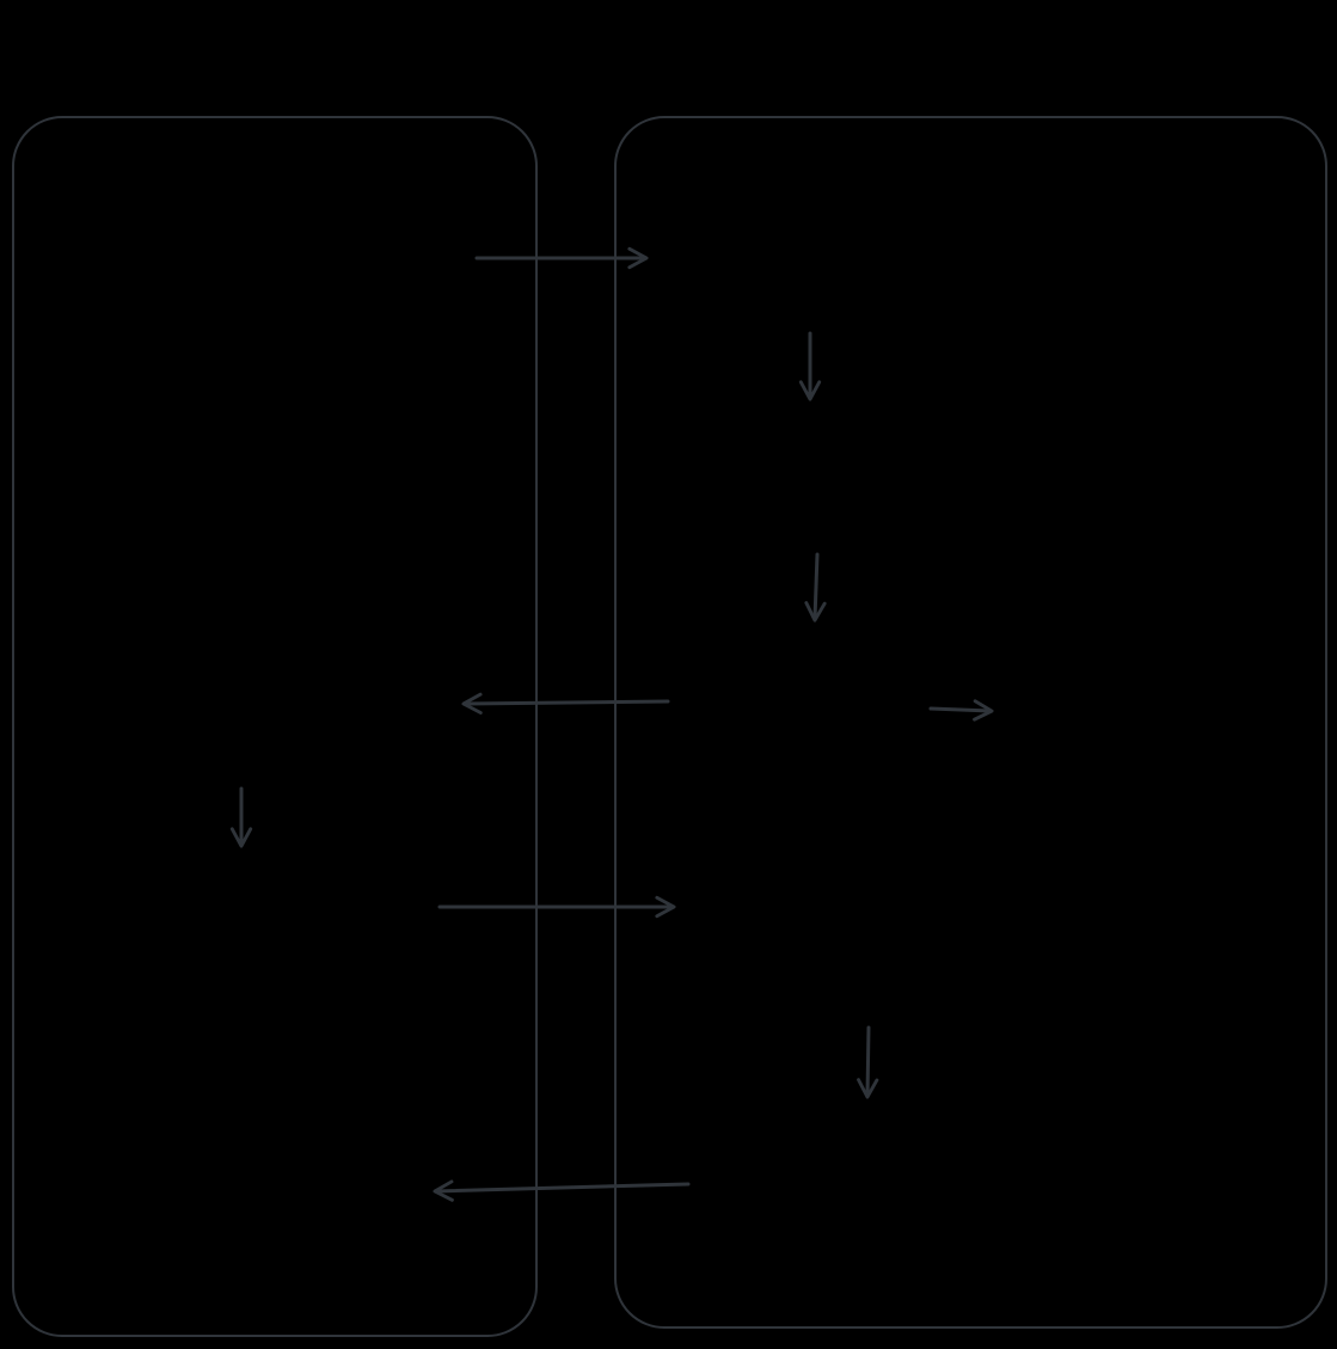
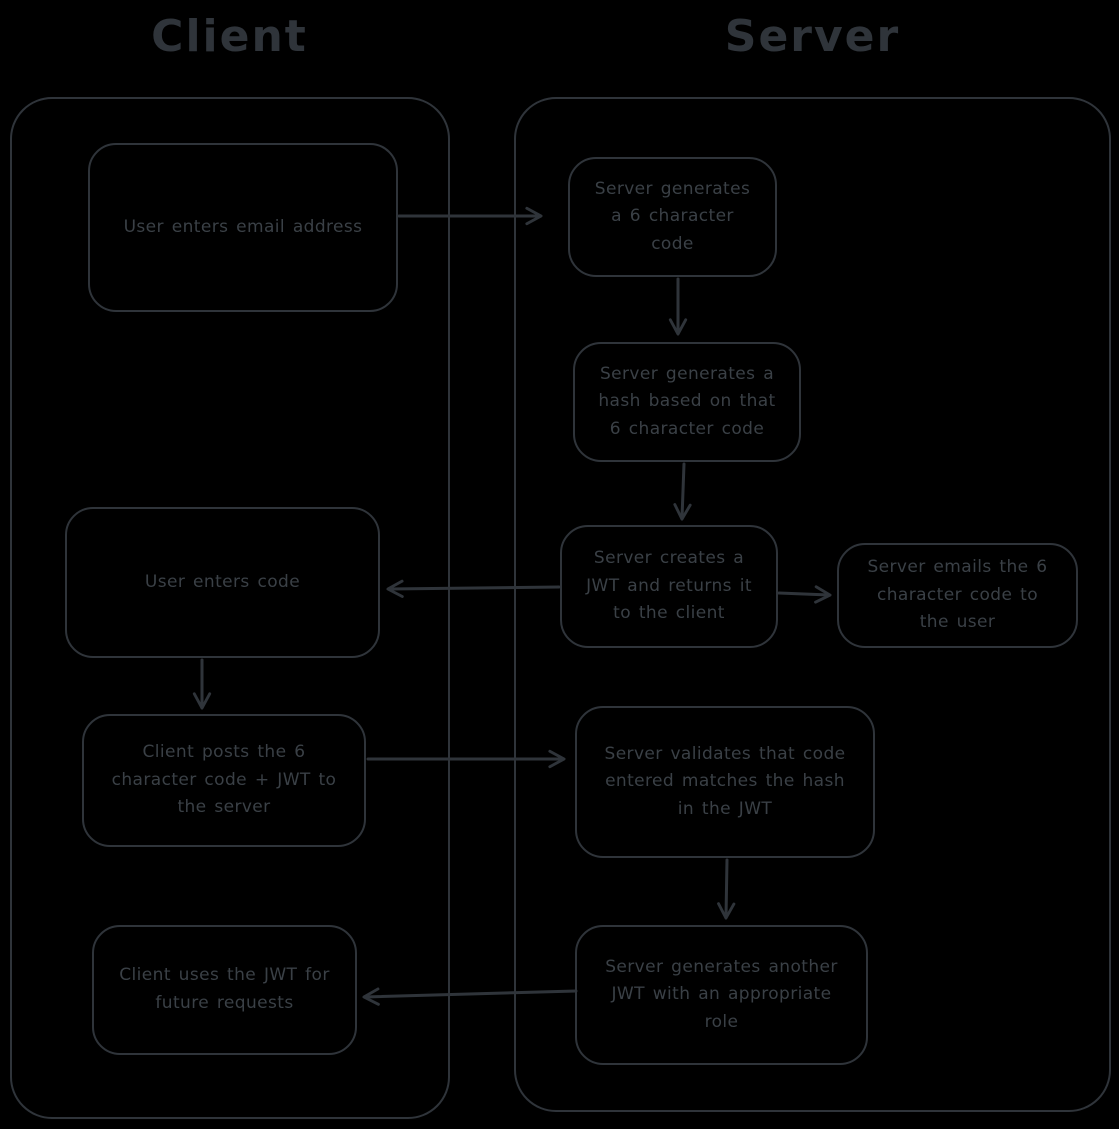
+ Client
+ Server
+ User enters email address
+ Server generates a 6 character code
+ Server generates a hash based on that 6 character code
+ Server creates a JWT and returns it to the client
+ Server emails the 6 character code to the user
+ User enters code
+ Client posts the 6 character code + JWT to the server
+ Server validates that code entered matches the hash in the JWT
+ Client uses the JWT for future requests
+ Server generates another JWT with an appropriate role
